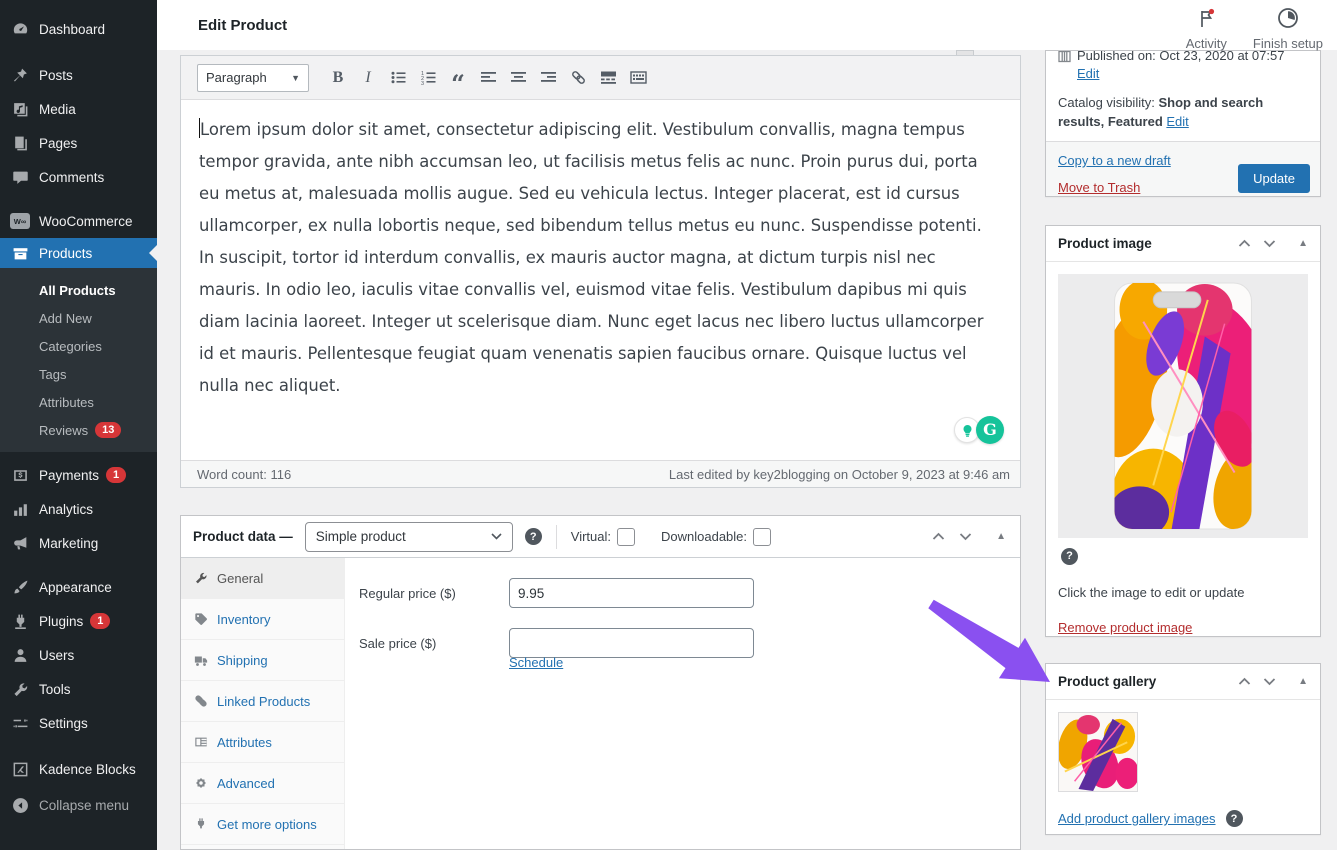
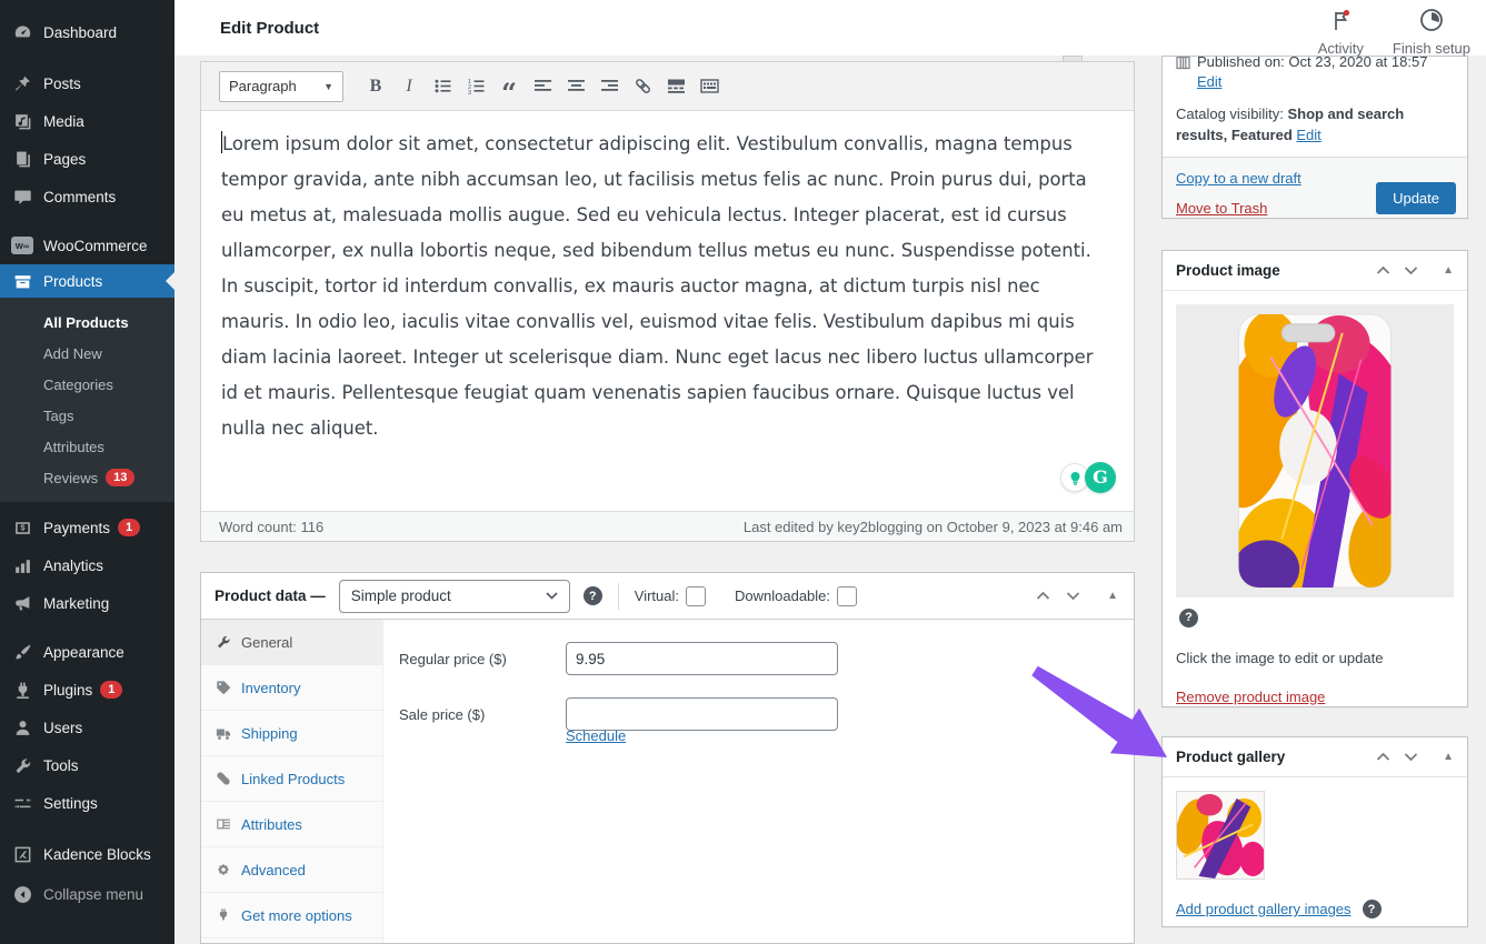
  Dashboard
  Posts
  Media
  Pages
  Comments
  W∞
  WooCommerce
  Products
  All Products
  Add New
  Categories
  Tags
  Attributes
  Reviews
  13
  Payments
  1
  Analytics
  Marketing
  Appearance
  Plugins
  1
  Users
  Tools
  Settings
  Kadence Blocks
  Collapse menu
  Edit Product
  Activity
  Finish setup
  Paragraph
  ▼
  B
  I
  “
  Lorem ipsum dolor sit amet, consectetur adipiscing elit. Vestibulum convallis, magna tempus tempor gravida, ante nibh accumsan leo, ut facilisis metus felis ac nunc. Proin purus dui, porta eu metus at, malesuada mollis augue. Sed eu vehicula lectus. Integer placerat, est id cursus ullamcorper, ex nulla lobortis neque, sed bibendum tellus metus eu nunc. Suspendisse potenti. In suscipit, tortor id interdum convallis, ex mauris auctor magna, at dictum turpis nisl nec mauris. In odio leo, iaculis vitae convallis vel, euismod vitae felis. Vestibulum dapibus mi quis diam lacinia laoreet. Integer ut scelerisque diam. Nunc eget lacus nec libero luctus ullamcorper id et mauris. Pellentesque feugiat quam venenatis sapien faucibus ornare. Quisque luctus vel nulla nec aliquet.
  G
  Word count: 116
  Last edited by key2blogging on October 9, 2023 at 9:46 am
  Product data —
  Simple product
  ?
  Virtual:
  Downloadable:
  ▲
  General
  Inventory
  Shipping
  Linked Products
  Attributes
  Advanced
  Get more options
  Regular price ($)
  9.95
  Sale price ($)
  Schedule
- Published on: Oct 23, 2020 at 07:57 Edit
+ Published on: Oct 23, 2020 at 18:57 Edit
  Catalog visibility: Shop and search results, Featured Edit
  Copy to a new draft
  Move to Trash
  Update
  Product image
  ▲
  ?
  Click the image to edit or update
  Remove product image
  Product gallery
  ▲
  Add product gallery images
  ?
